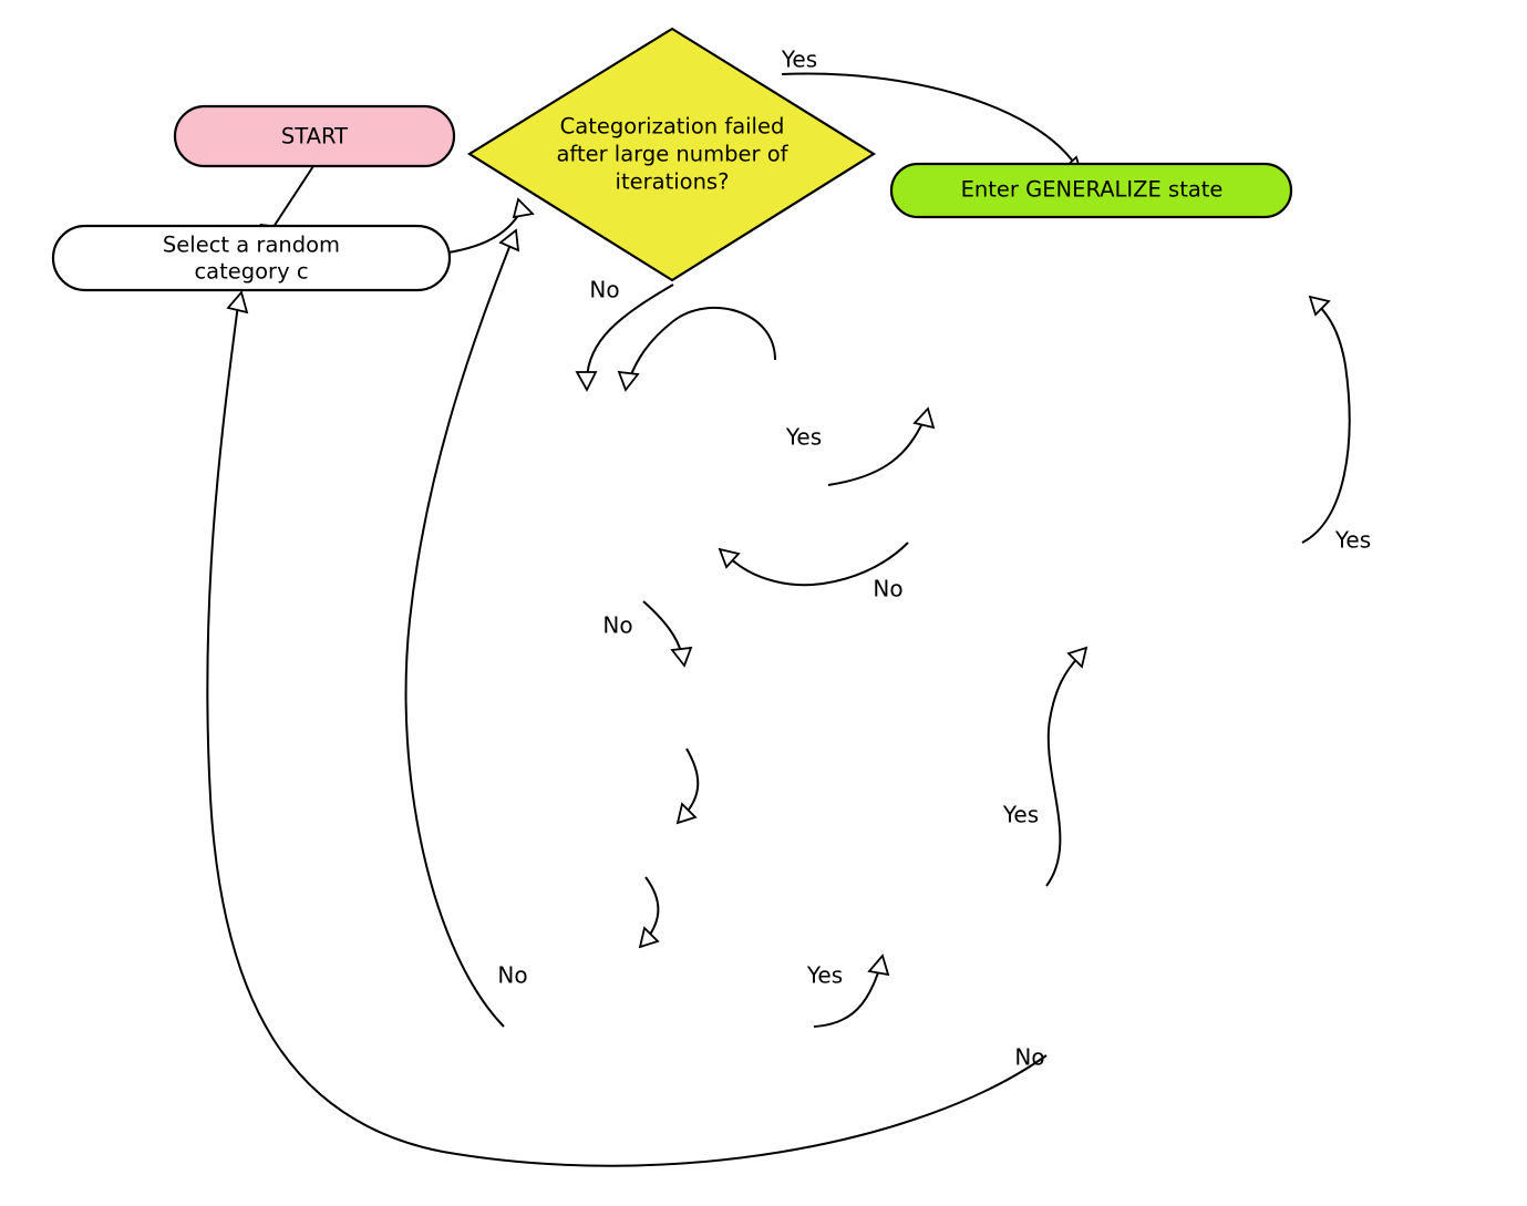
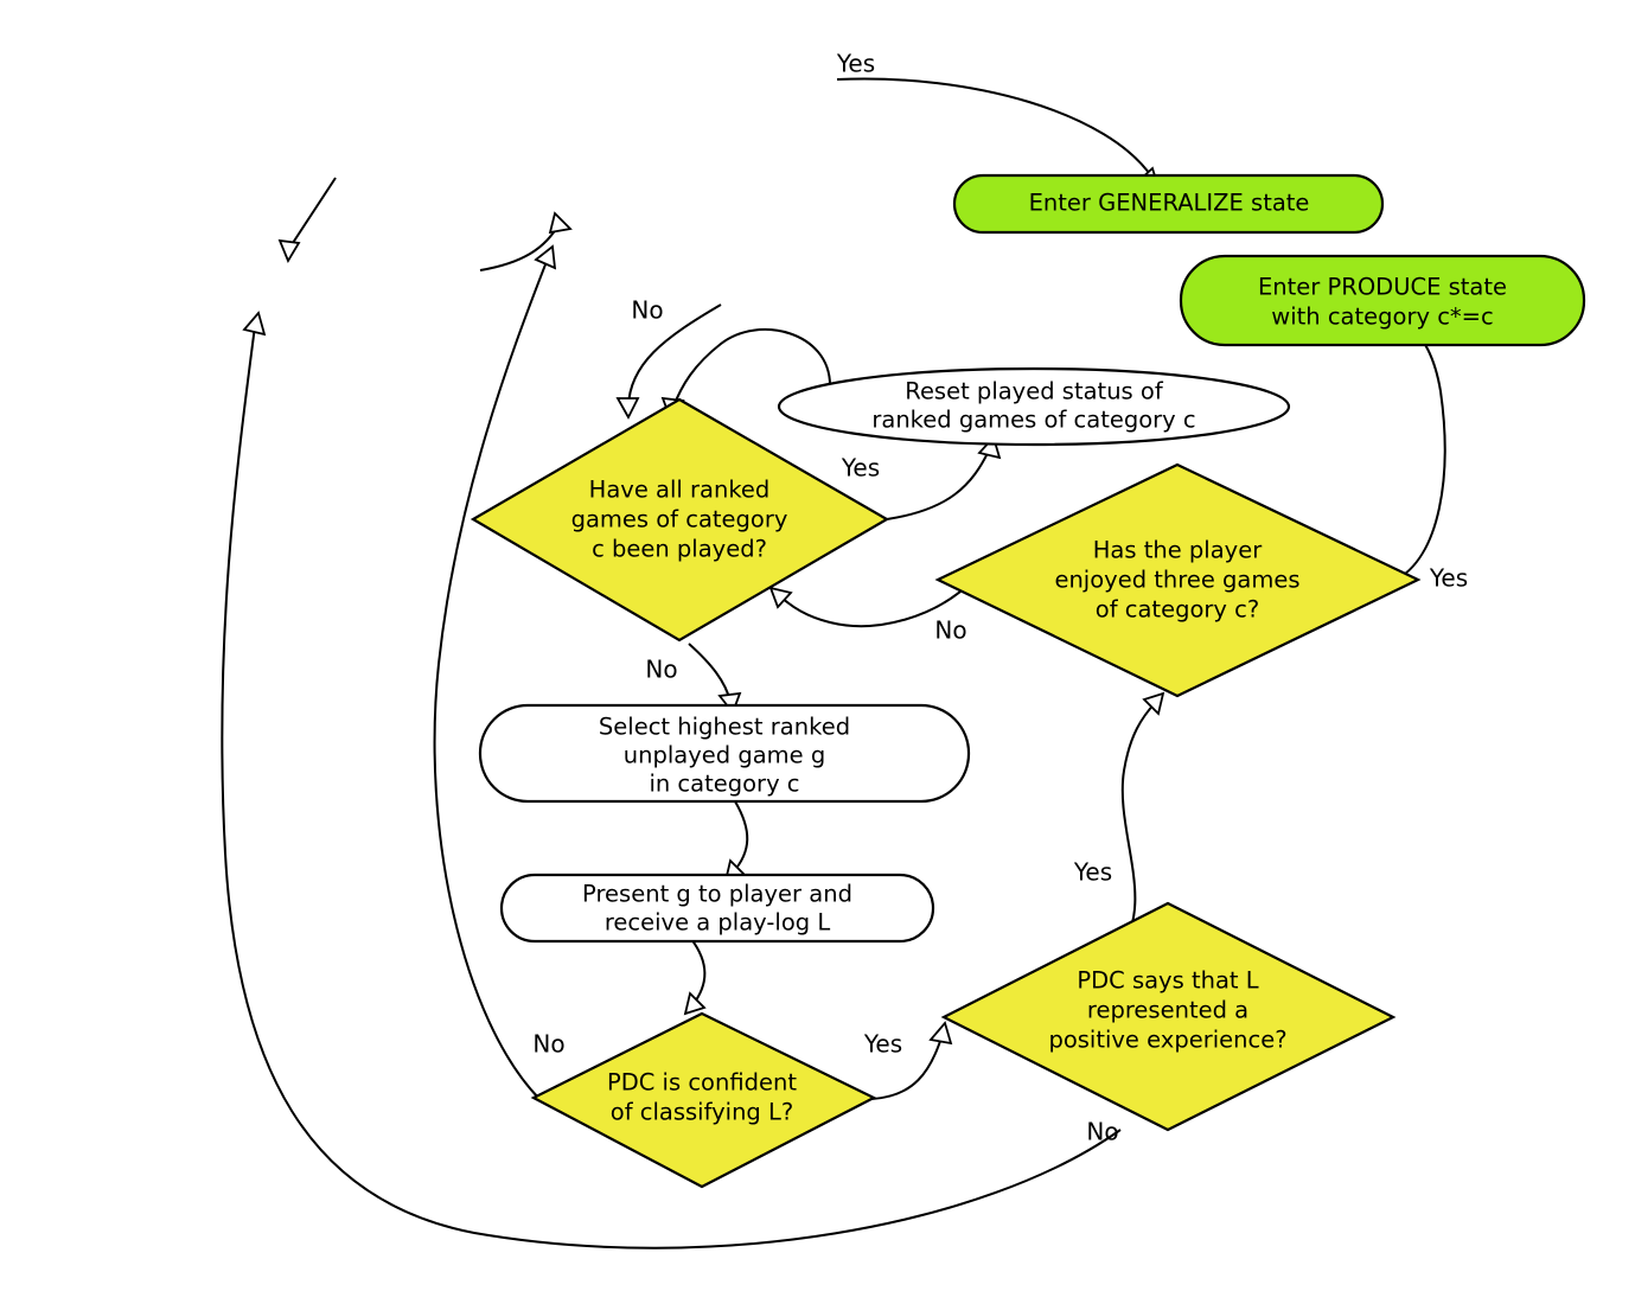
  Yes
  No
  Yes
  No
  Yes
  No
  Yes
  No
  Yes
  No
- START
- Select a random
- category c
- Categorization failed
- after large number of
- iterations?
  Enter GENERALIZE state
+ Enter PRODUCE state
+ with category c*=c
+ Reset played status of
+ ranked games of category c
+ Have all ranked
+ games of category
+ c been played?
+ Has the player
+ enjoyed three games
+ of category c?
+ Select highest ranked
+ unplayed game g
+ in category c
+ Present g to player and
+ receive a play-log L
+ PDC is confident
+ of classifying L?
+ PDC says that L
+ represented a
+ positive experience?
